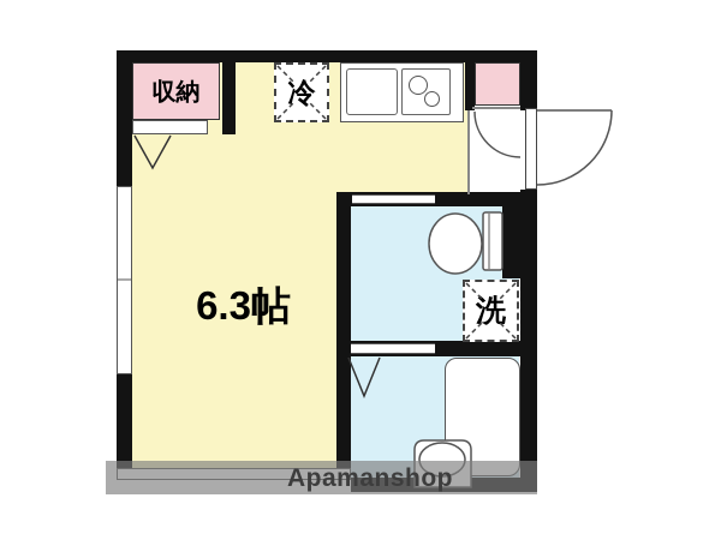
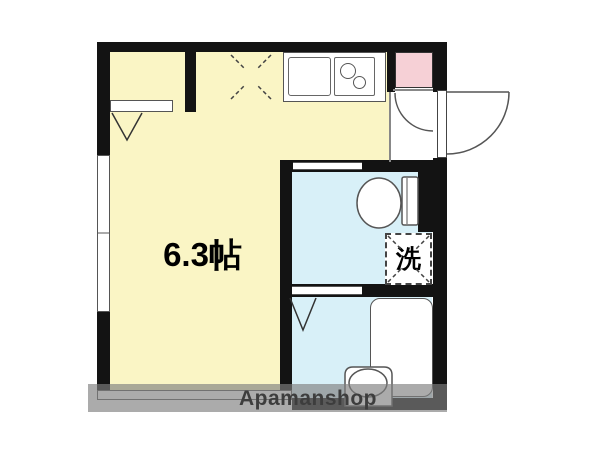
- 収納
- 冷
  洗
  6.3帖
  Apamanshop
